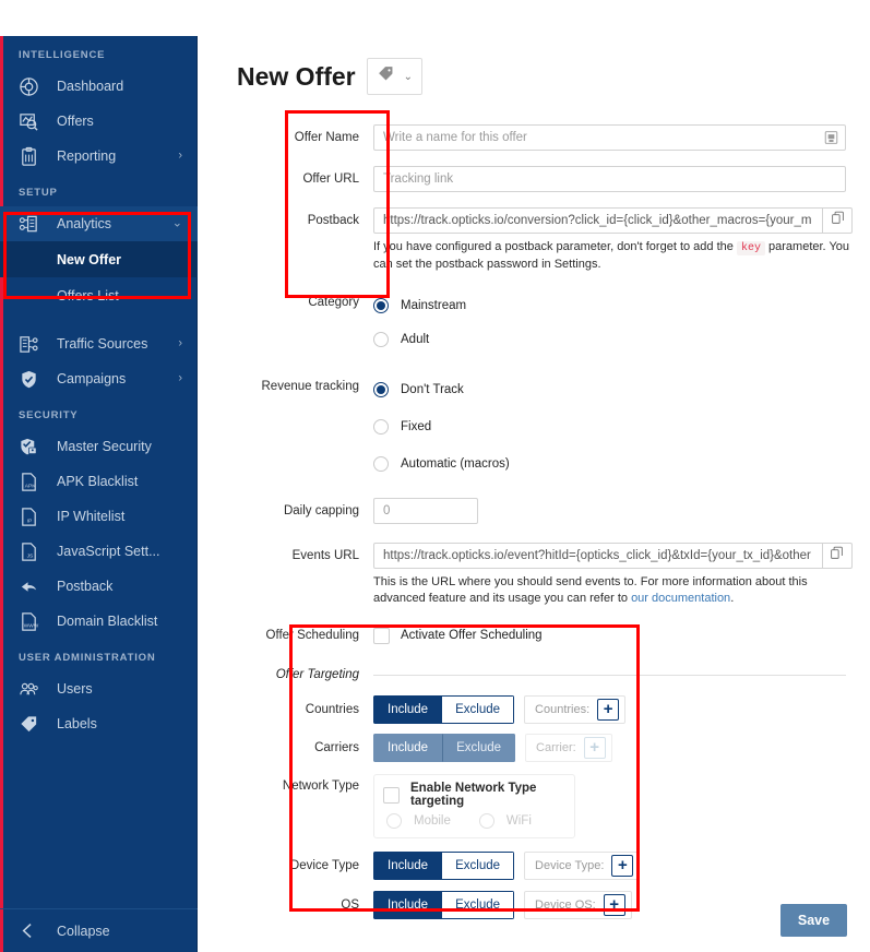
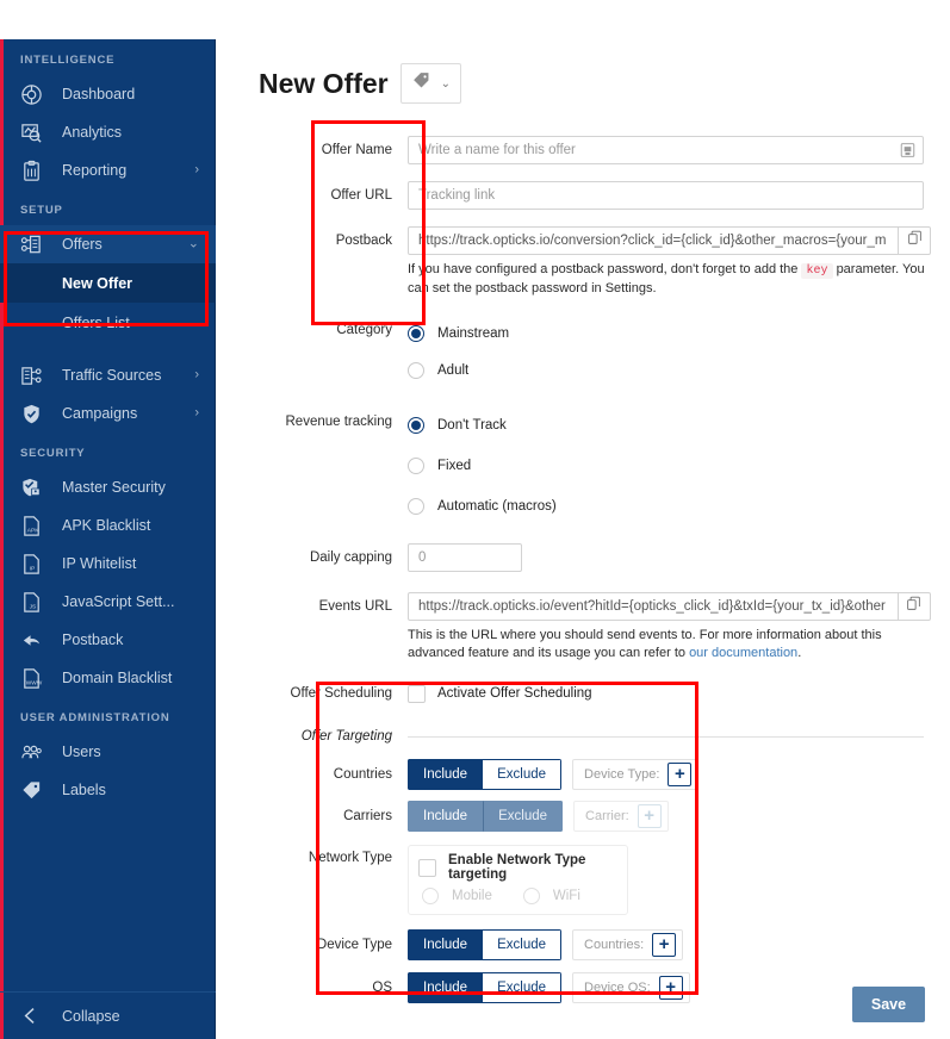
  INTELLIGENCE
  Dashboard
- Offers
+ Analytics
  Reporting
  ›
  SETUP
- Analytics
+ Offers
  ⌄
  New Offer
  Offers List
  Traffic Sources
  ›
  Campaigns
  ›
  SECURITY
  Master Security
  APK Blacklist
  IP Whitelist
  JavaScript Sett...
  Postback
  Domain Blacklist
  USER ADMINISTRATION
  Users
  Labels
  Collapse
  New Offer
  ⌄
  Offer Name
  Write a name for this offer
  Offer URL
  Tracking link
  Postback
  https://track.opticks.io/conversion?click_id={click_id}&other_macros={your_m
- If you have configured a postback parameter, don't forget to add the key parameter. You can set the postback password in Settings.
+ If you have configured a postback password, don't forget to add the key parameter. You can set the postback password in Settings.
  Category
  Mainstream
  Adult
  Revenue tracking
  Don't Track
  Fixed
  Automatic (macros)
  Daily capping
  0
  Events URL
  https://track.opticks.io/event?hitId={opticks_click_id}&txId={your_tx_id}&other
  This is the URL where you should send events to. For more information about this advanced feature and its usage you can refer to our documentation.
  Offer Scheduling
  Activate Offer Scheduling
  Offer Targeting
  Countries
  Include
  Exclude
- Countries:
+ Device Type:
  +
  Carriers
  Include
  Exclude
  Carrier:
  +
  Network Type
  Enable Network Type targeting
  Mobile
  WiFi
  Device Type
  Include
  Exclude
- Device Type:
+ Countries:
  +
  OS
  Include
  Exclude
  Device OS:
  +
  Save
